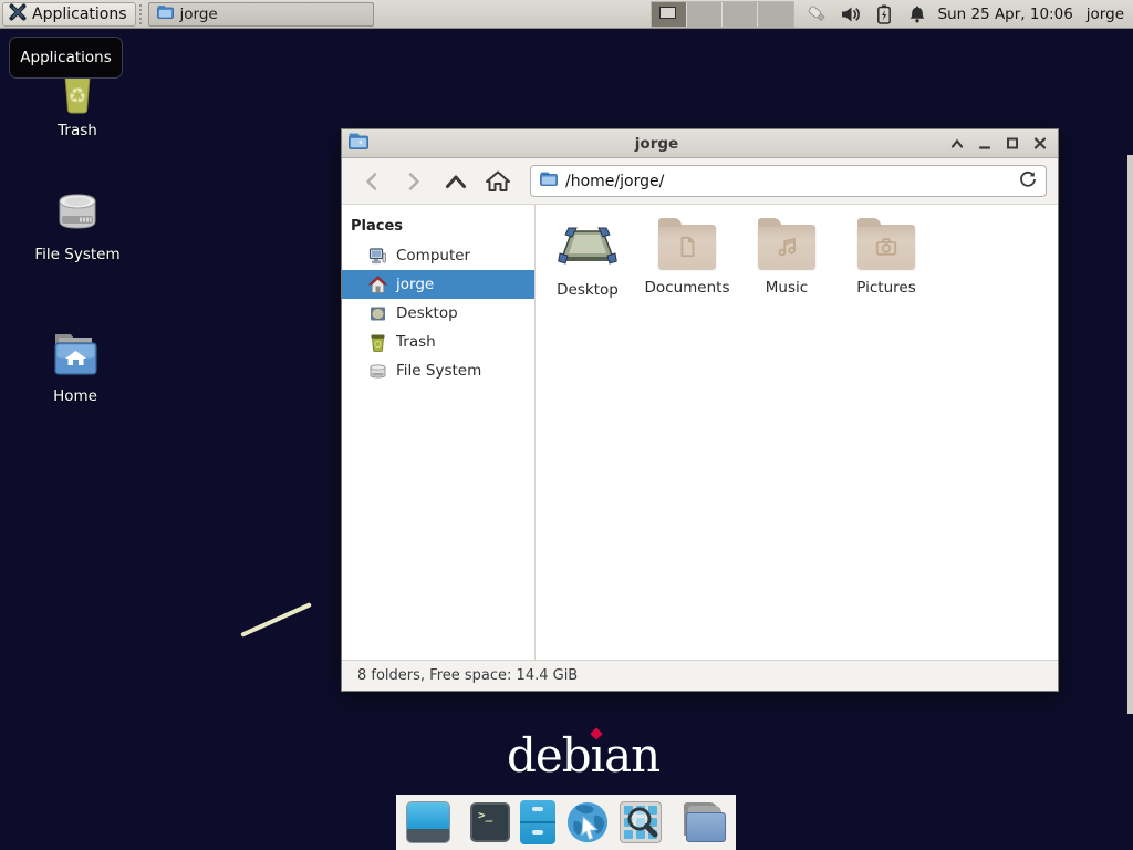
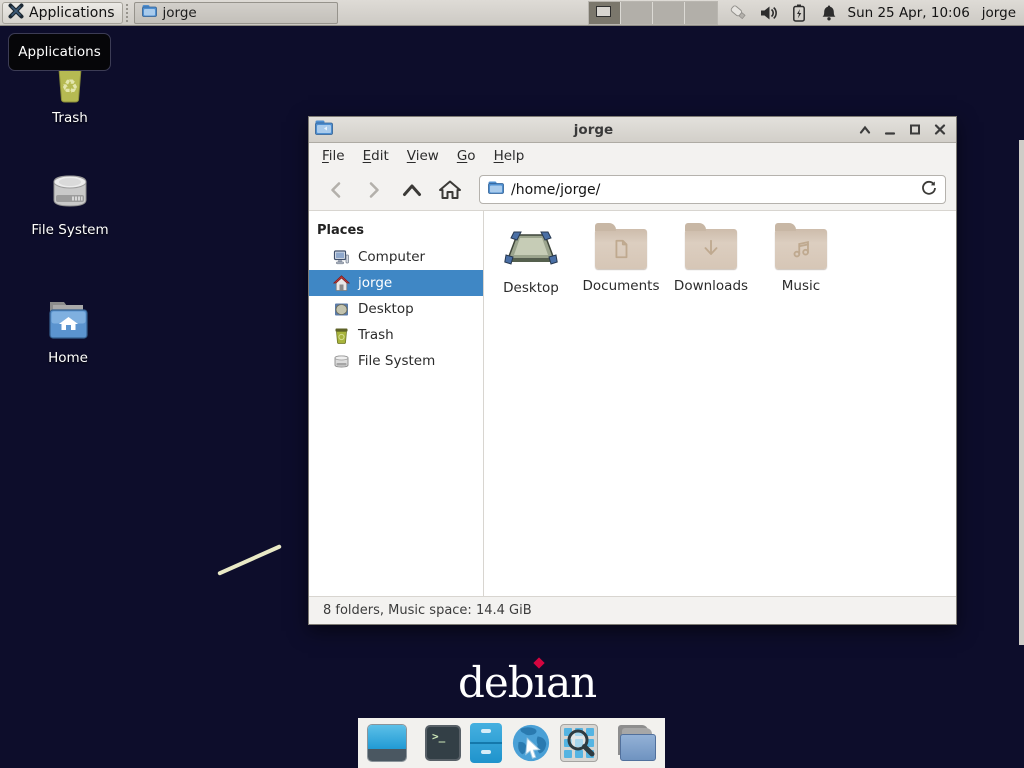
  Applications
  jorge
  Sun 25 Apr, 10:06
  jorge
  Applications
  ♻
  Trash
  File System
  Home
  jorge
+ File
+ Edit
+ View
+ Go
+ Help
  /home/jorge/
  Places
  Computer
  jorge
  Desktop
  Trash
  File System
  Desktop
  Documents
+ Downloads
  Music
- Pictures
- 8 folders, Free space: 14.4 GiB
+ 8 folders, Music space: 14.4 GiB
  debıan
  >_
